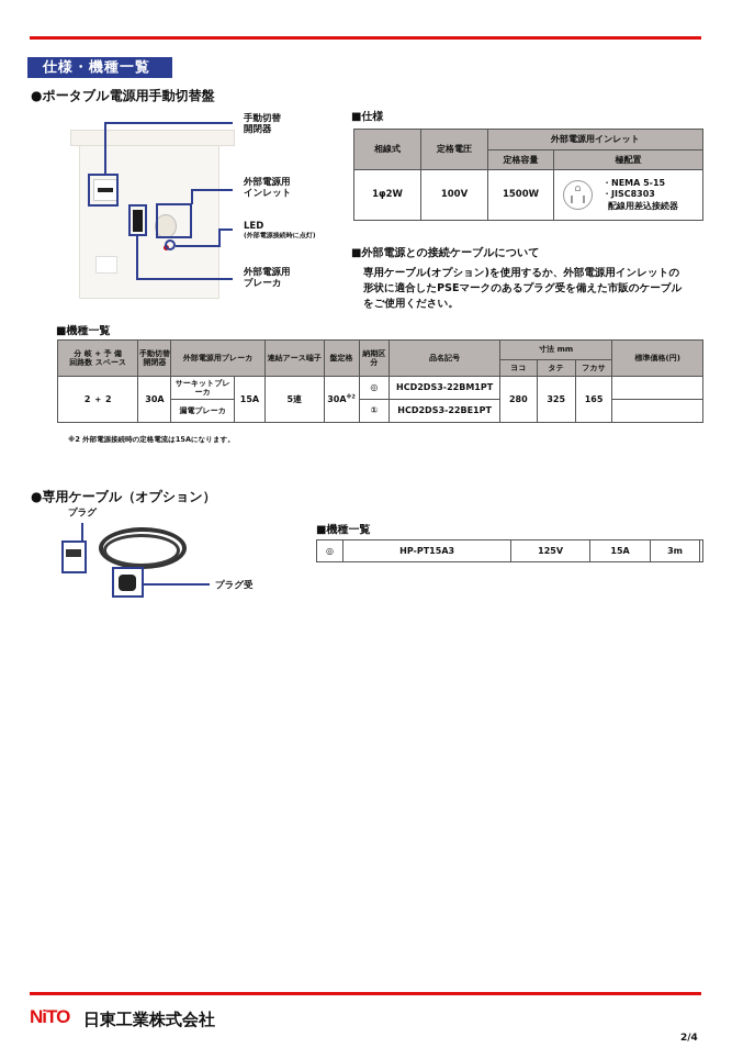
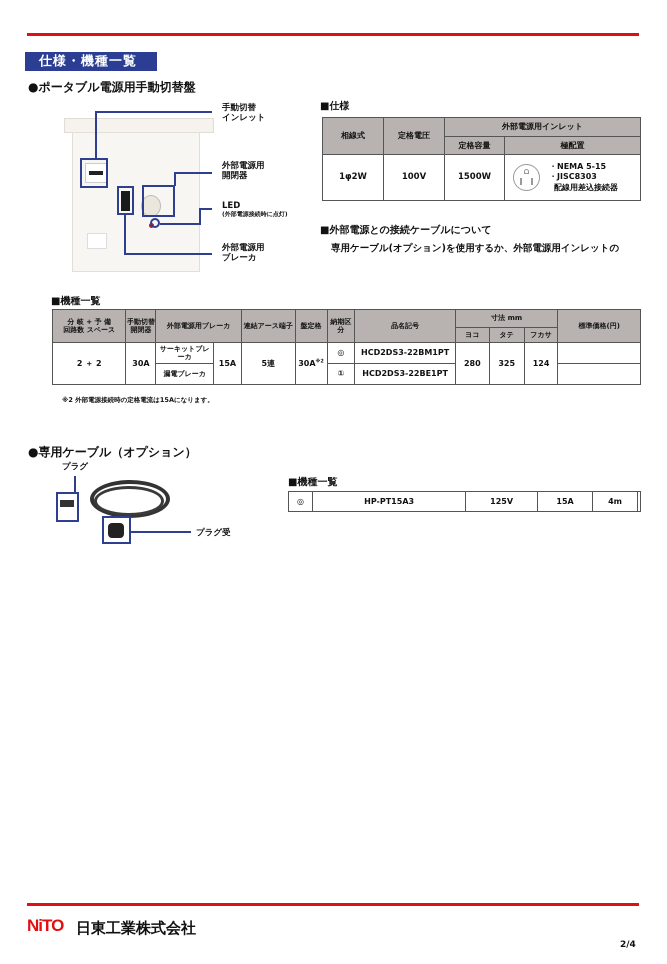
  仕様・機種一覧
  ●ポータブル電源用手動切替盤
  手動切替
- 開閉器
+ インレット
  外部電源用
- インレット
+ 開閉器
  LED
  外部電源用
  ブレーカ
  ■仕様
  相線式	定格電圧	外部電源用インレット
  定格容量	極配置
  1φ2W	100V	1500W	・NEMA 5-15 ・JISC8303 配線用差込接続器
  ■外部電源との接続ケーブルについて
  専用ケーブル(オプション)を使用するか、外部電源用インレットの
- 形状に適合したPSEマークのあるプラグ受を備えた市販のケーブル
- をご使用ください。
  ■機種一覧
  分 岐 + 予 備 回路数 スペース	手動切替開閉器	外部電源用ブレーカ	連結アース端子	盤定格	納期区分	品名記号	寸法 mm	標準価格(円)
  ヨコ	タテ	フカサ
- 2 ＋ 2	30A	サーキットブレーカ	15A	5連	30A	◎	HCD2DS3-22BM1PT	280	325	165
+ 2 ＋ 2	30A	サーキットブレーカ	15A	5連	30A	◎	HCD2DS3-22BM1PT	280	325	124
  漏電ブレーカ	①	HCD2DS3-22BE1PT
  ※2 外部電源接続時の定格電流は15Aになります。
  ●専用ケーブル（オプション）
  プラグ
  プラグ受
  ■機種一覧
- ◎	HP-PT15A3	125V	15A	3m
+ ◎	HP-PT15A3	125V	15A	4m
  NiTO
  日東工業株式会社
  2/4
